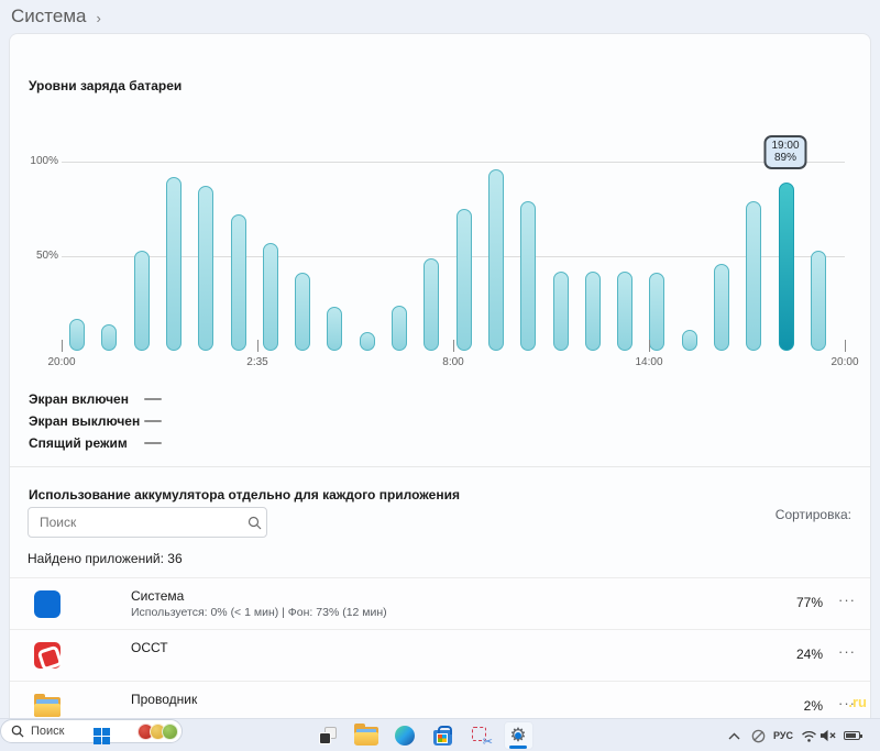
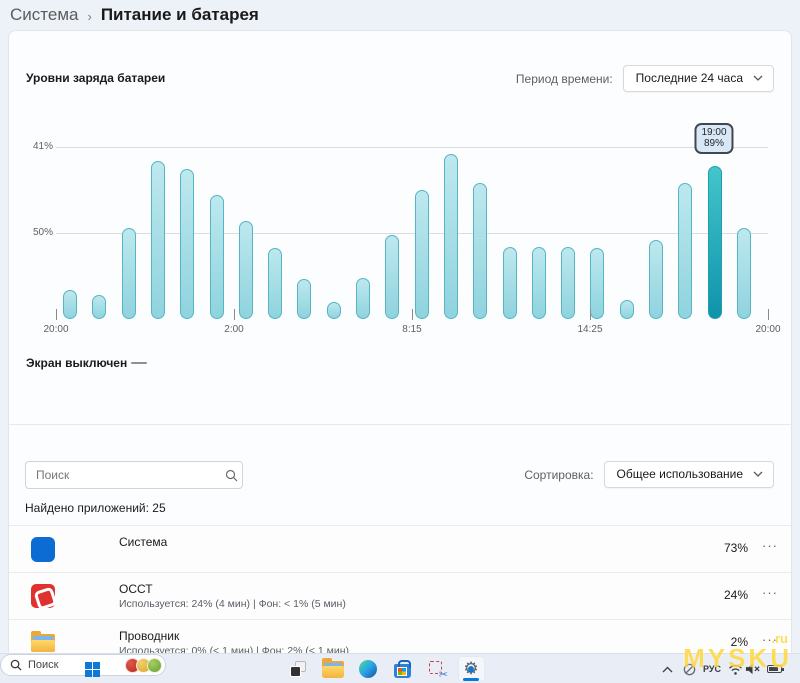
  Система
  ›
+ Питание и батарея
  Уровни заряда батареи
+ Период времени:
+ Последние 24 часа
- 100%
+ 41%
  50%
  19:00
  89%
  20:00
- 2:35
+ 2:00
- 8:00
+ 8:15
- 14:00
+ 14:25
  20:00
- Экран включен
  Экран выключен
- Спящий режим
- Использование аккумулятора отдельно для каждого приложения
  Поиск
  Сортировка:
+ Общее использование
- Найдено приложений: 36
+ Найдено приложений: 25
  Система
- Используется: 0% (< 1 мин) | Фон: 73% (12 мин)
- 77%
+ 73%
  ···
  ОССТ
+ Используется: 24% (4 мин) | Фон: < 1% (5 мин)
  24%
  ···
  Проводник
+ Используется: 0% (< 1 мин) | Фон: 2% (< 1 мин)
  2%
  ···
  Поиск
  ✂
  РУС
  .ru
+ MYSKU
